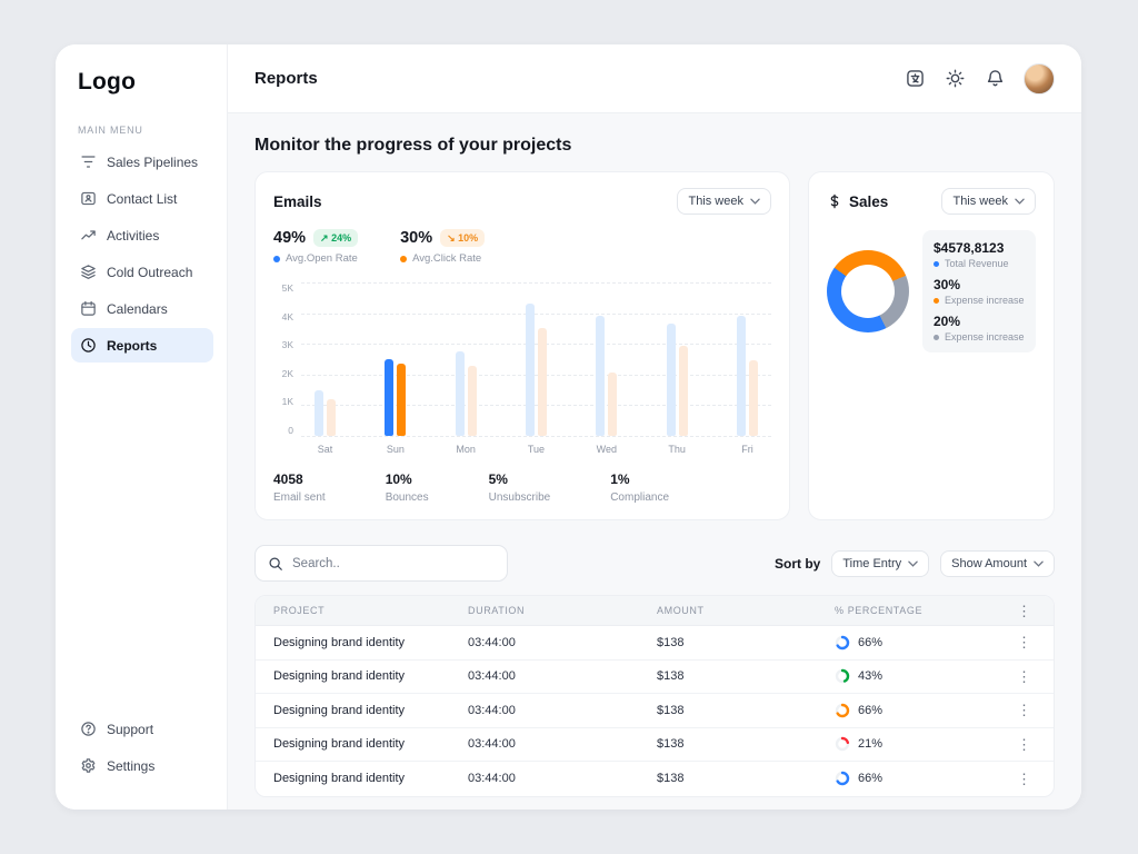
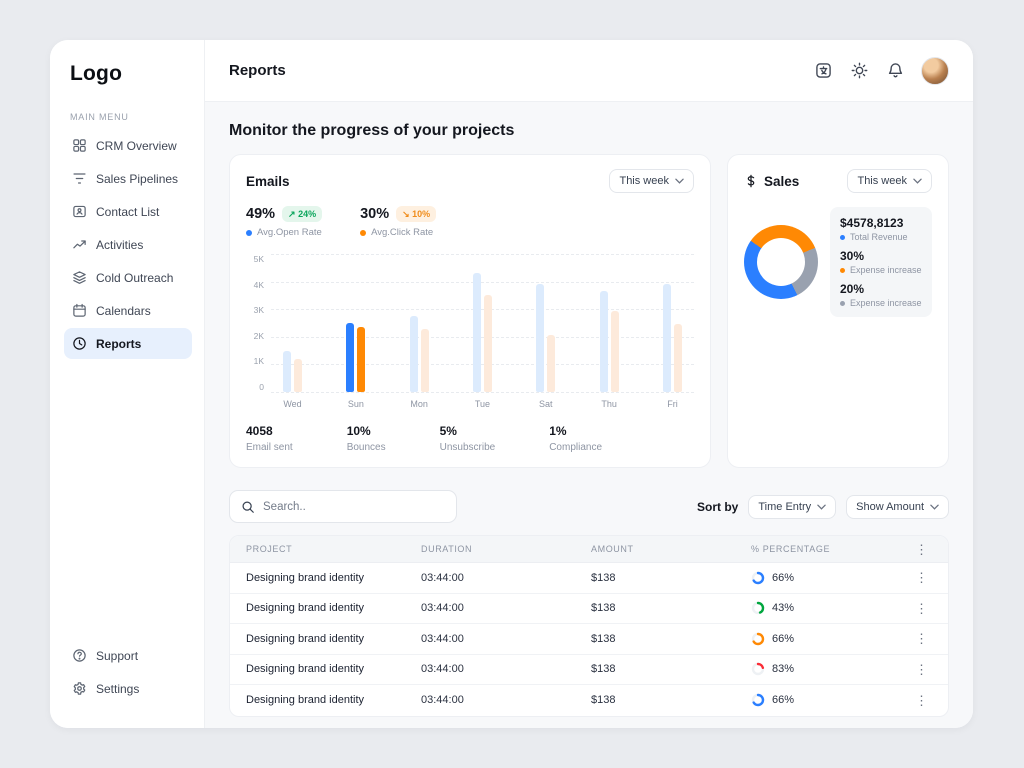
  Logo
  MAIN MENU
+ CRM Overview
  Sales Pipelines
  Contact List
  Activities
  Cold Outreach
  Calendars
  Reports
  Support
  Settings
  Reports
  Monitor the progress of your projects
  Emails
  This week
  49%
  ↗ 24%
  Avg.Open Rate
  30%
  ↘ 10%
  Avg.Click Rate
  5K
  4K
  3K
  2K
  1K
  0
- Sat
+ Wed
  Sun
  Mon
  Tue
- Wed
+ Sat
  Thu
  Fri
  4058
  Email sent
  10%
  Bounces
  5%
  Unsubscribe
  1%
  Compliance
  Sales
  This week
  $4578,8123
  Total Revenue
  30%
  Expense increase
  20%
  Expense increase
  Search..
  Sort by
  Time Entry
  Show Amount
  PROJECT
  DURATION
  AMOUNT
  % PERCENTAGE
  ⋮
  Designing brand identity
  03:44:00
  $138
  66%
  ⋮
  Designing brand identity
  03:44:00
  $138
  43%
  ⋮
  Designing brand identity
  03:44:00
  $138
  66%
  ⋮
  Designing brand identity
  03:44:00
  $138
- 21%
+ 83%
  ⋮
  Designing brand identity
  03:44:00
  $138
  66%
  ⋮
